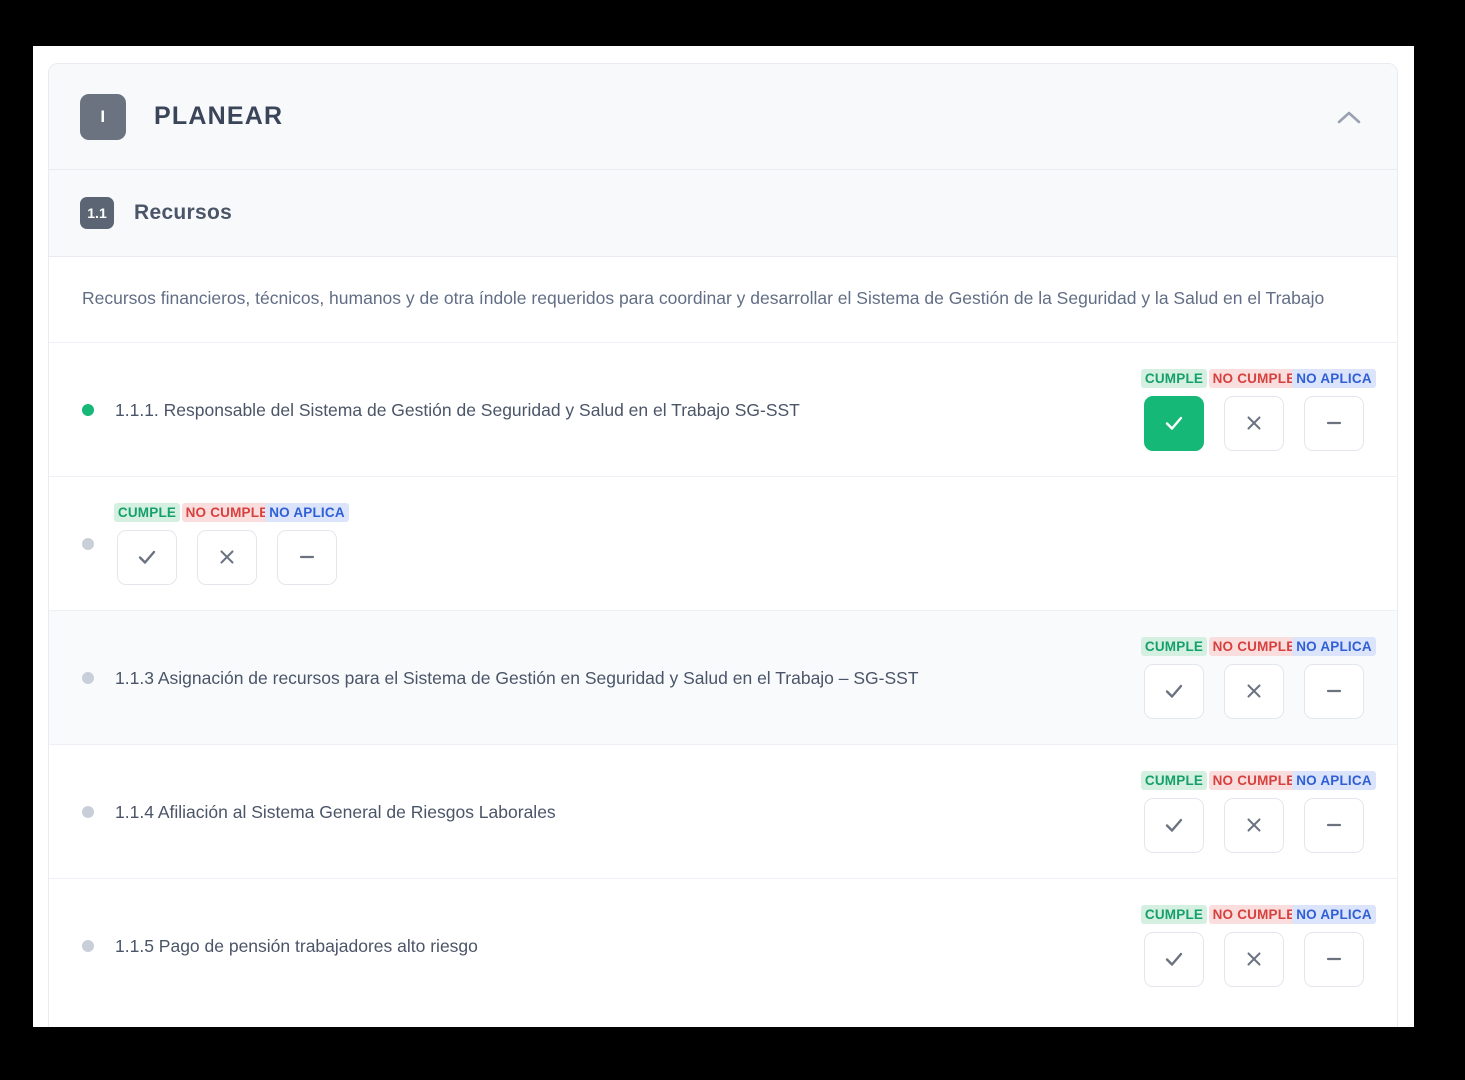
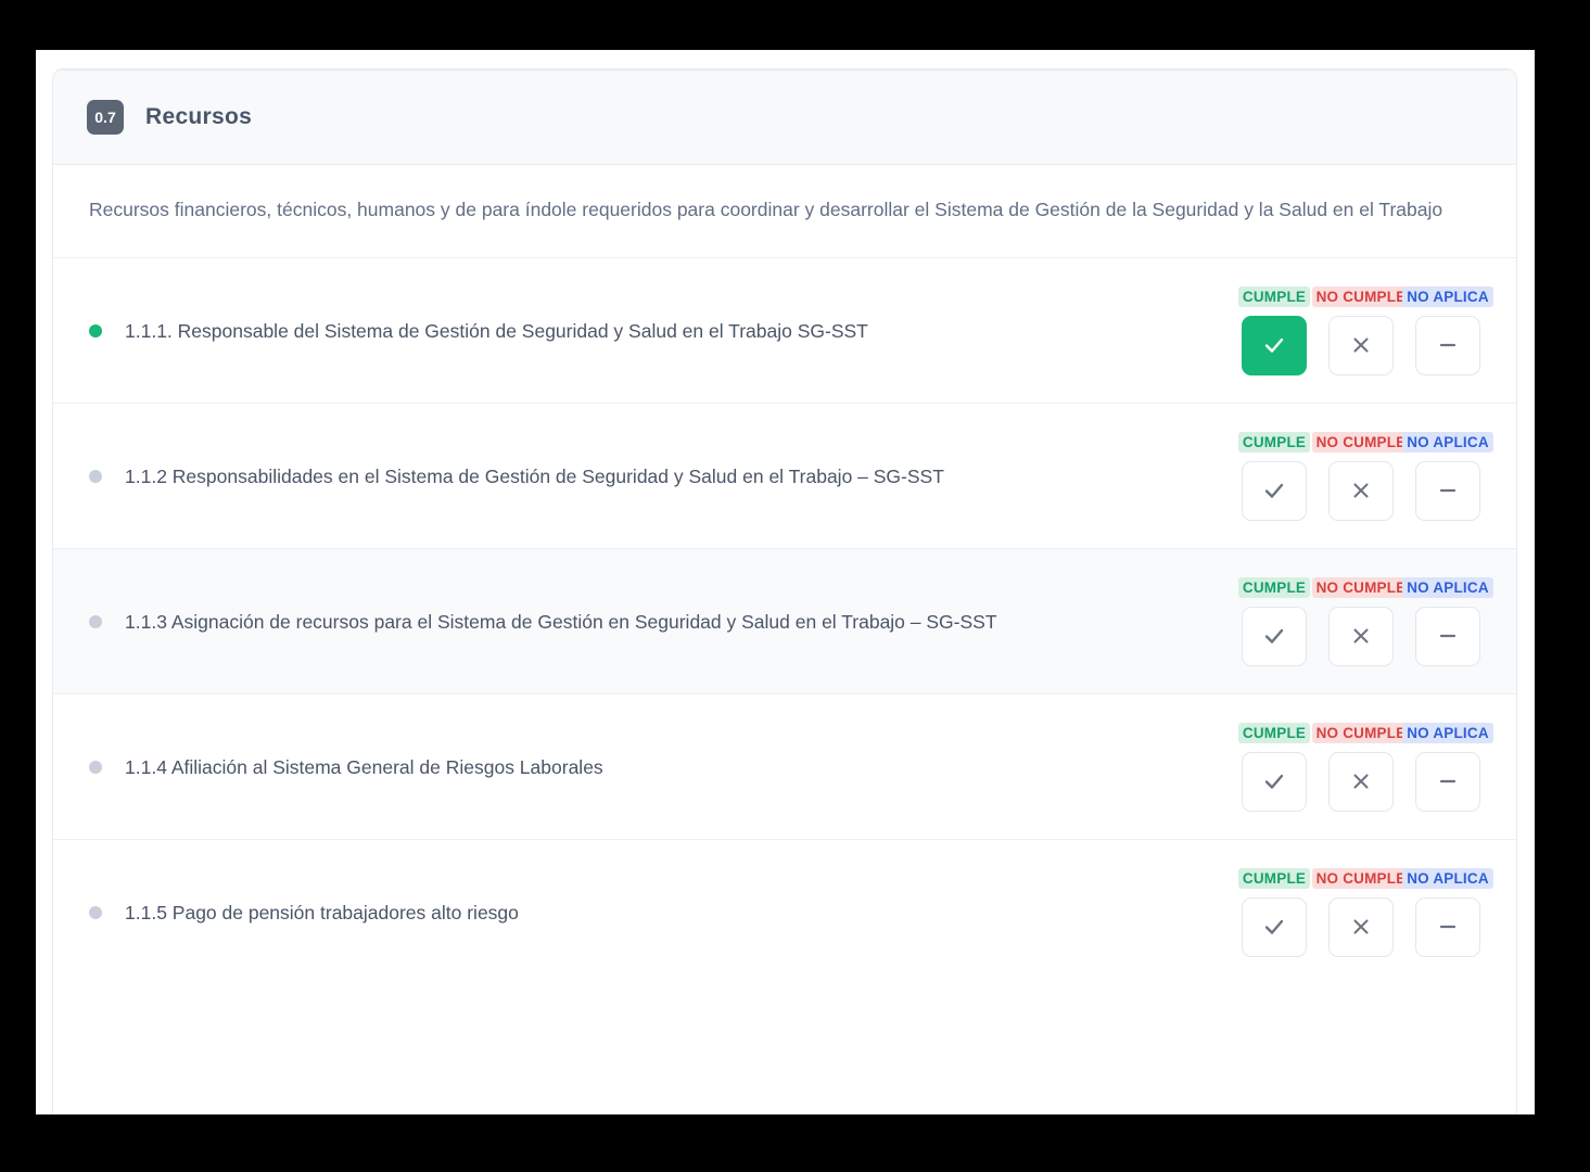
- I
- PLANEAR
- 1.1
+ 0.7
  Recursos
- Recursos financieros, técnicos, humanos y de otra índole requeridos para coordinar y desarrollar el Sistema de Gestión de la Seguridad y la Salud en el Trabajo
+ Recursos financieros, técnicos, humanos y de para índole requeridos para coordinar y desarrollar el Sistema de Gestión de la Seguridad y la Salud en el Trabajo
  1.1.1. Responsable del Sistema de Gestión de Seguridad y Salud en el Trabajo SG-SST
  CUMPLE
  NO CUMPLE
  NO APLICA
+ 1.1.2 Responsabilidades en el Sistema de Gestión de Seguridad y Salud en el Trabajo – SG-SST
  CUMPLE
  NO CUMPLE
  NO APLICA
  1.1.3 Asignación de recursos para el Sistema de Gestión en Seguridad y Salud en el Trabajo – SG-SST
  CUMPLE
  NO CUMPLE
  NO APLICA
  1.1.4 Afiliación al Sistema General de Riesgos Laborales
  CUMPLE
  NO CUMPLE
  NO APLICA
  1.1.5 Pago de pensión trabajadores alto riesgo
  CUMPLE
  NO CUMPLE
  NO APLICA
